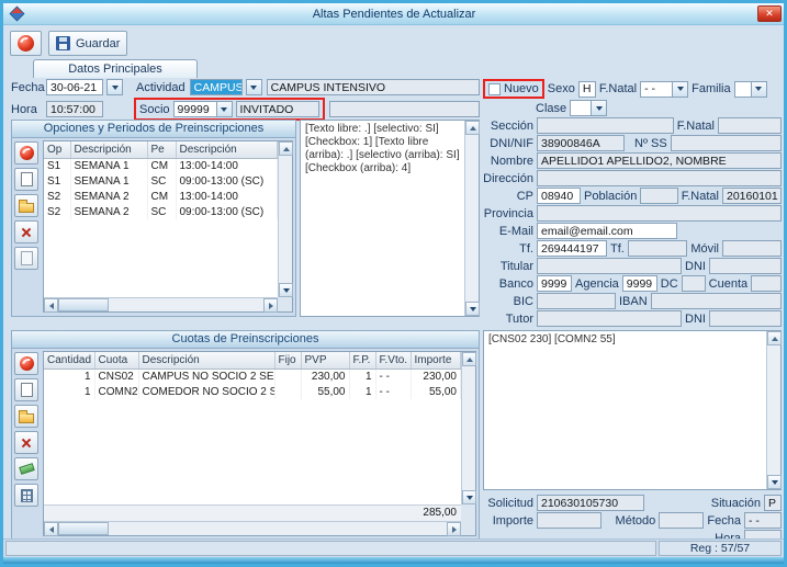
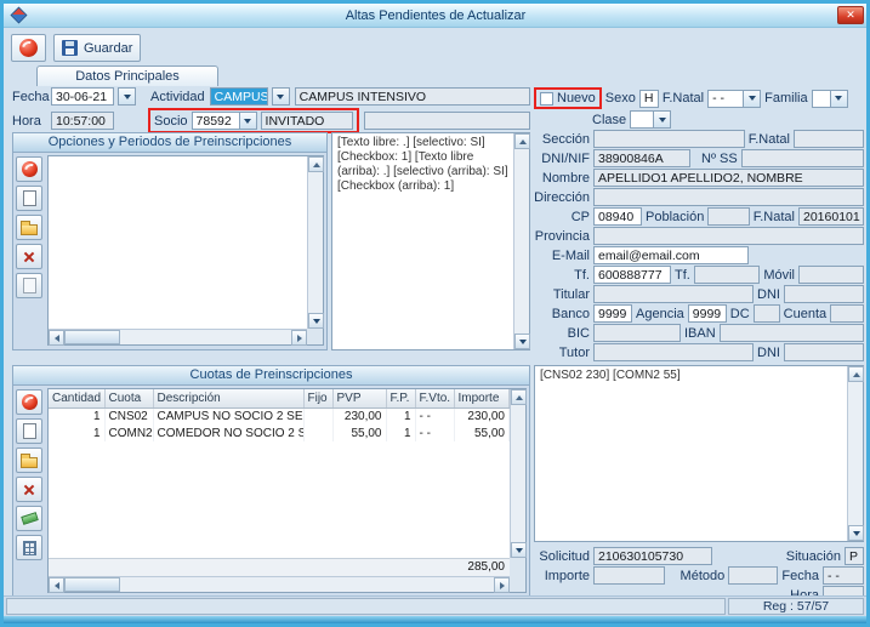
  Altas Pendientes de Actualizar
  ✕
  Guardar
  Datos Principales
  Fecha
  30-06-21
  Actividad
  CAMPUS
  CAMPUS INTENSIVO
  Hora
  10:57:00
  Socio
- 99999
+ 78592
  INVITADO
  Opciones y Periodos de Preinscripciones
- Op	Descripción	Pe	Descripción
- S1	SEMANA 1	CM	13:00-14:00
- S1	SEMANA 1	SC	09:00-13:00 (SC)
- S2	SEMANA 2	CM	13:00-14:00
- S2	SEMANA 2	SC	09:00-13:00 (SC)
- [Texto libre: .] [selectivo: SI] [Checkbox: 1] [Texto libre (arriba): .] [selectivo (arriba): SI] [Checkbox (arriba): 4]
+ [Texto libre: .] [selectivo: SI] [Checkbox: 1] [Texto libre (arriba): .] [selectivo (arriba): SI] [Checkbox (arriba): 1]
  Nuevo
  Sexo
  H
  F.Natal
  - -
  Familia
  Clase
  Sección
  F.Natal
  DNI/NIF
  38900846A
  Nº SS
  Nombre
  APELLIDO1 APELLIDO2, NOMBRE
  Dirección
  CP
  08940
  Población
  F.Natal
  20160101
  Provincia
  E-Mail
  email@email.com
  Tf.
- 269444197
+ 600888777
  Tf.
  Móvil
  Titular
  DNI
  Banco
  9999
  Agencia
  9999
  DC
  Cuenta
  BIC
  IBAN
  Tutor
  DNI
  Cuotas de Preinscripciones
  Cantidad	Cuota	Descripción	Fijo	PVP	F.P.	F.Vto.	Importe
  1	CNS02	CAMPUS NO SOCIO 2 SE		230,00	1	- -	230,00
  1	COMN2	COMEDOR NO SOCIO 2 S		55,00	1	- -	55,00
  285,00
  [CNS02 230] [COMN2 55]
  Solicitud
  210630105730
  Situación
  P
  Importe
  Método
  Fecha
  - -
  Reg : 57/57
